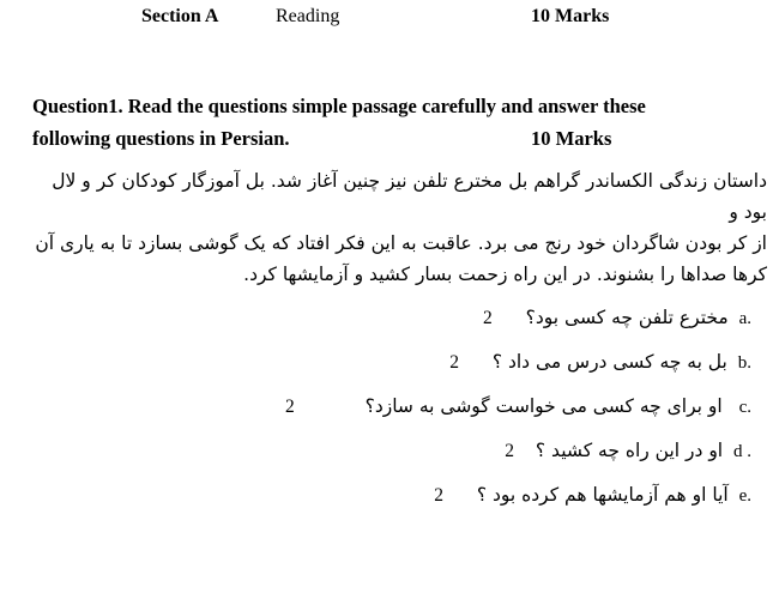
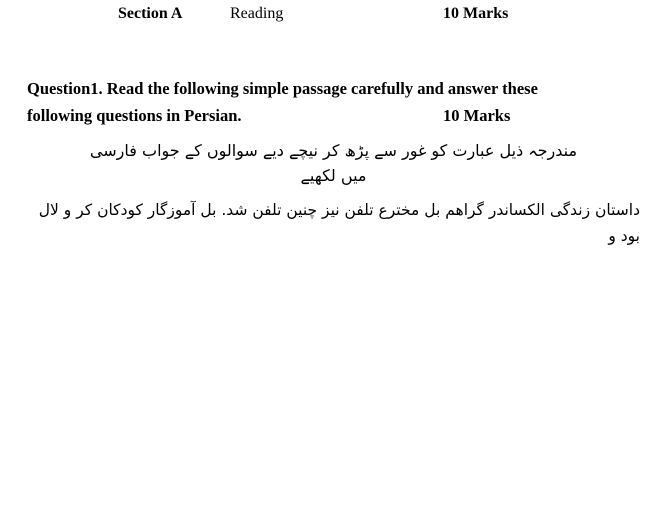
  Section A
  Reading
  10 Marks
- Question1. Read the questions simple passage carefully and answer these
+ Question1. Read the following simple passage carefully and answer these
  following questions in Persian.
  10 Marks
+ مندرجہ ذیل عبارت کو غور سے پڑھ کر نیچے دیے سوالوں کے جواب فارسی
+ میں لکھیے
- داستان زندگی الکساندر گراهم بل مخترع تلفن نیز چنین آغاز شد. بل آموزگار کودکان کر و لال بود و
+ داستان زندگی الکساندر گراهم بل مخترع تلفن نیز چنین تلفن شد. بل آموزگار کودکان کر و لال بود و
- از کر بودن شاگردان خود رنج می برد. عاقبت به این فکر افتاد که یک گوشی بسازد تا به یاری آن
- کرها صداها را بشنوند. در این راه زحمت بسار کشید و آزمایشها کرد.
- a. مخترع تلفن چه کسی بود؟ 2
- b. بل به چه کسی درس می داد ؟ 2
- c. او برای چه کسی می خواست گوشی به سازد؟ 2
- d . او در این راه چه کشید ؟ 2
- e. آیا او هم آزمایشها هم کرده بود ؟ 2
